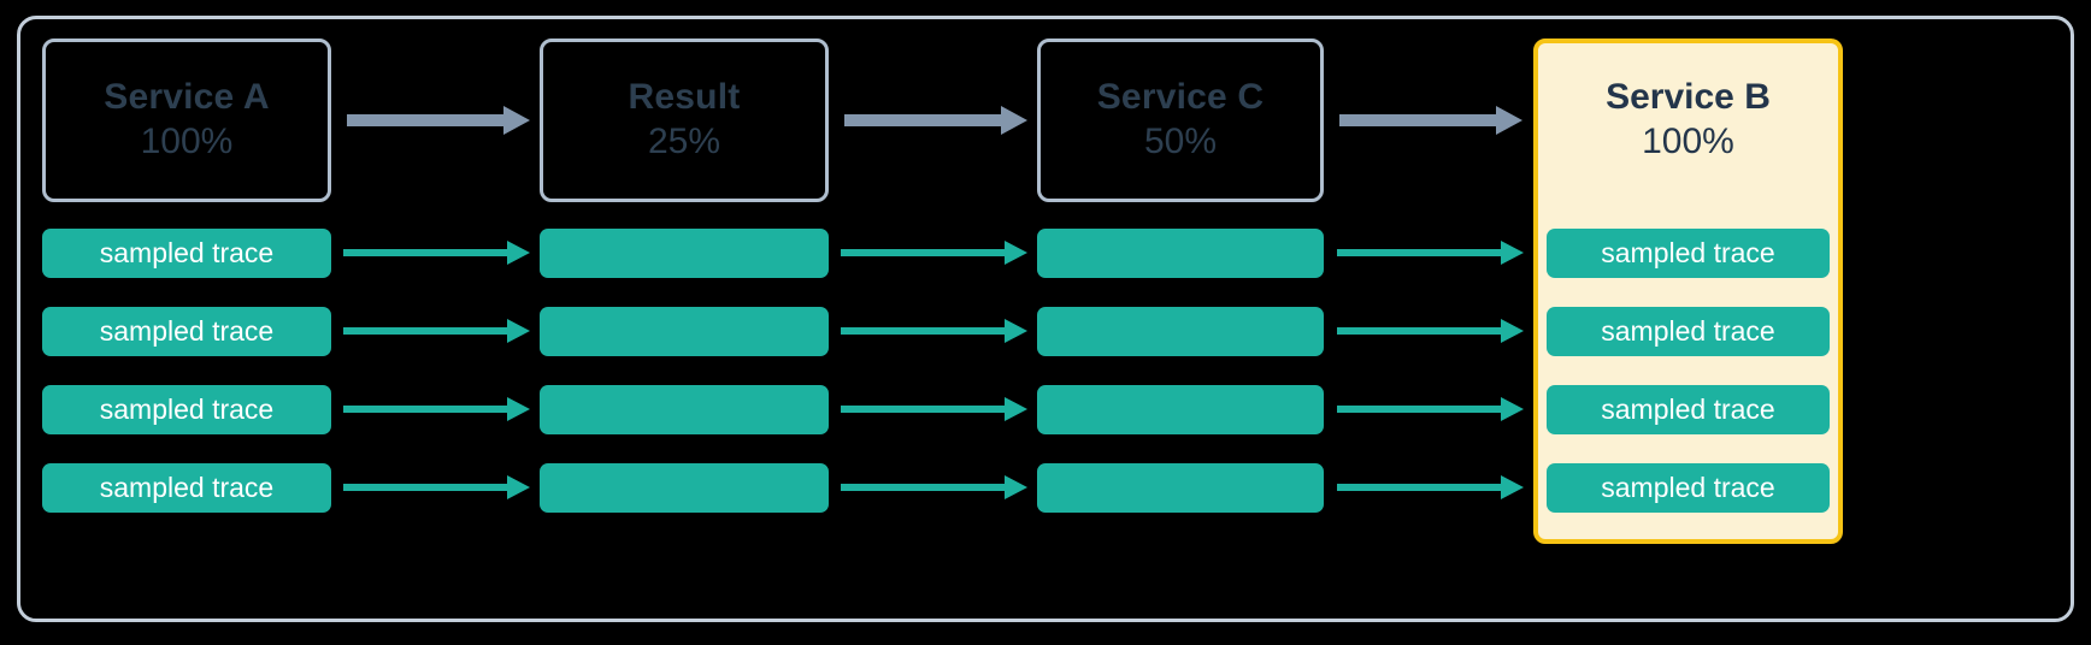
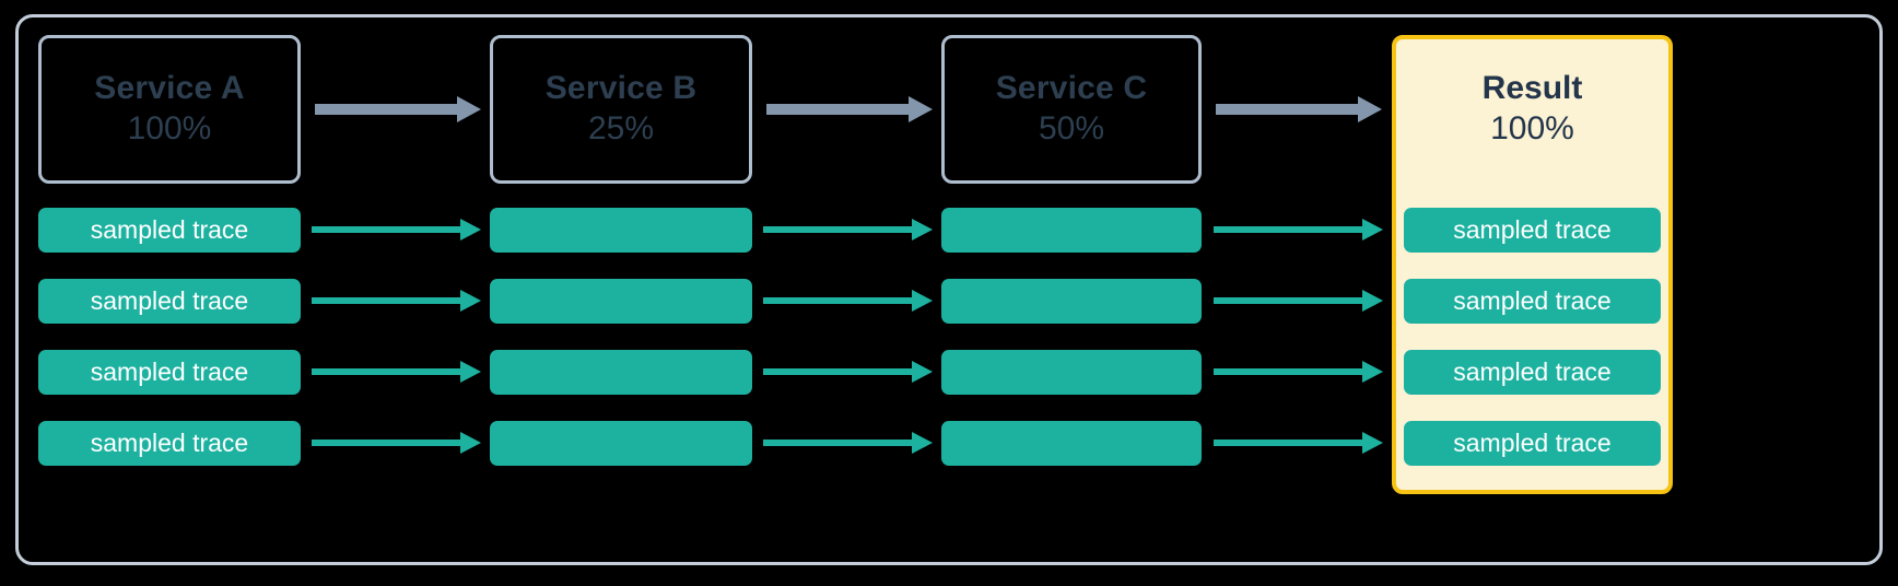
  Service A
  100%
- Result
+ Service B
  25%
  Service C
  50%
- Service B
+ Result
  100%
  sampled trace
  sampled trace
  sampled trace
  sampled trace
  sampled trace
  sampled trace
  sampled trace
  sampled trace
